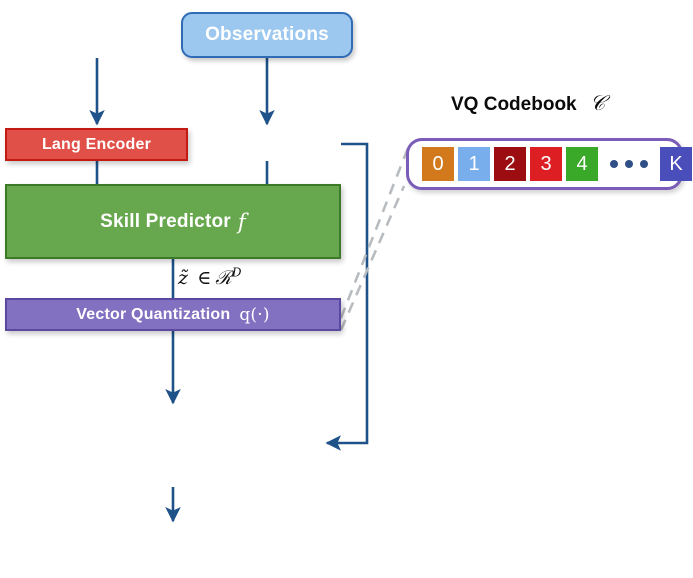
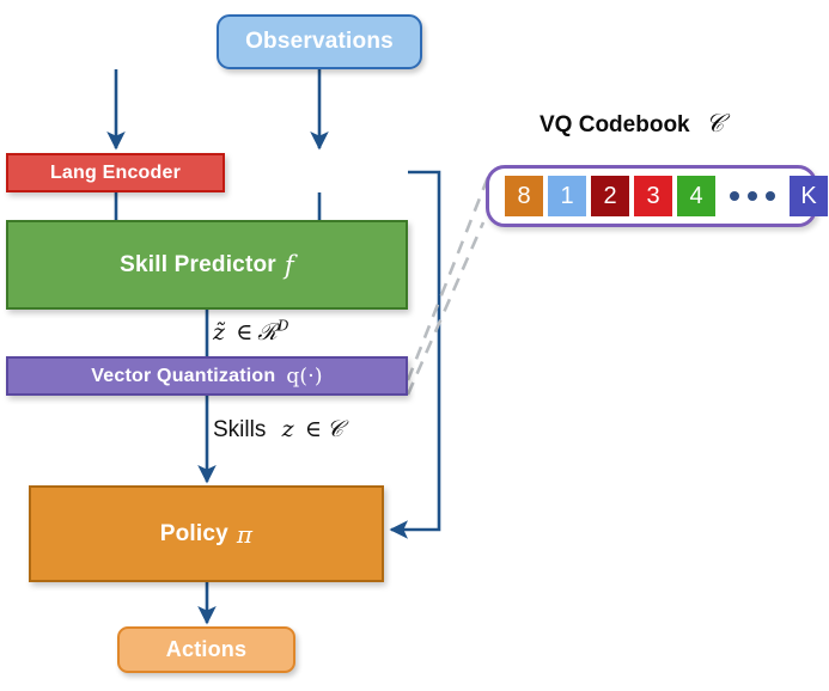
  Observations
  Lang Encoder
  Skill Predictor
  f
  Vector Quantization
  q(·)
+ Policy
+ π
+ Actions
  z̃ ∈ ℛD
+ Skills z ∈ 𝒞
  VQ Codebook 𝒞
- 0
+ 8
  1
  2
  3
  4
  K
